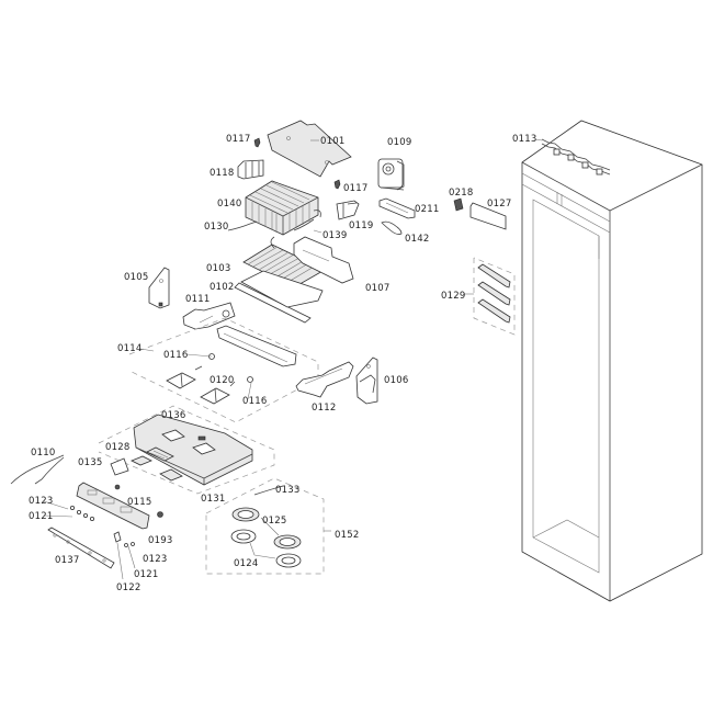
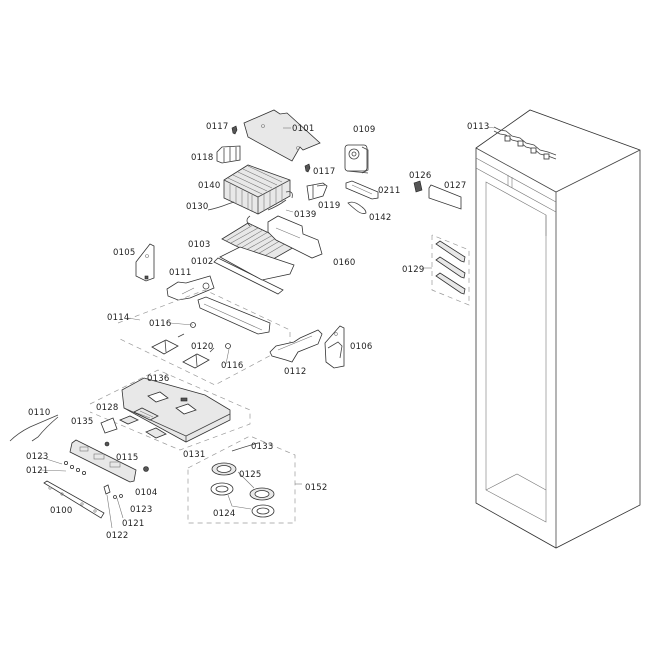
  0117
  0101
  0109
  0113
  0118
  0117
- 0218
+ 0126
  0127
  0140
  0211
  0119
  0130
  0139
  0142
  0103
  0105
  0102
- 0107
+ 0160
  0129
  0111
  0114
  0116
  0120
  0106
  0116
  0112
  0136
  0110
  0128
  0135
  0131
  0133
  0115
  0123
  0121
  0125
  0152
- 0193
+ 0104
  0124
- 0137
+ 0100
  0123
  0121
  0122
